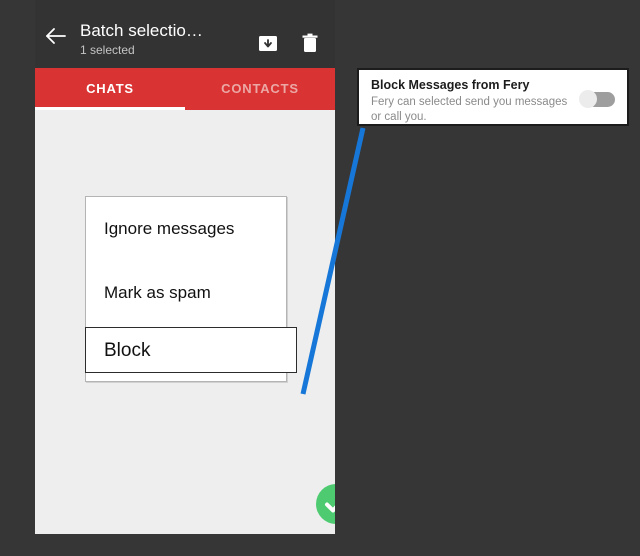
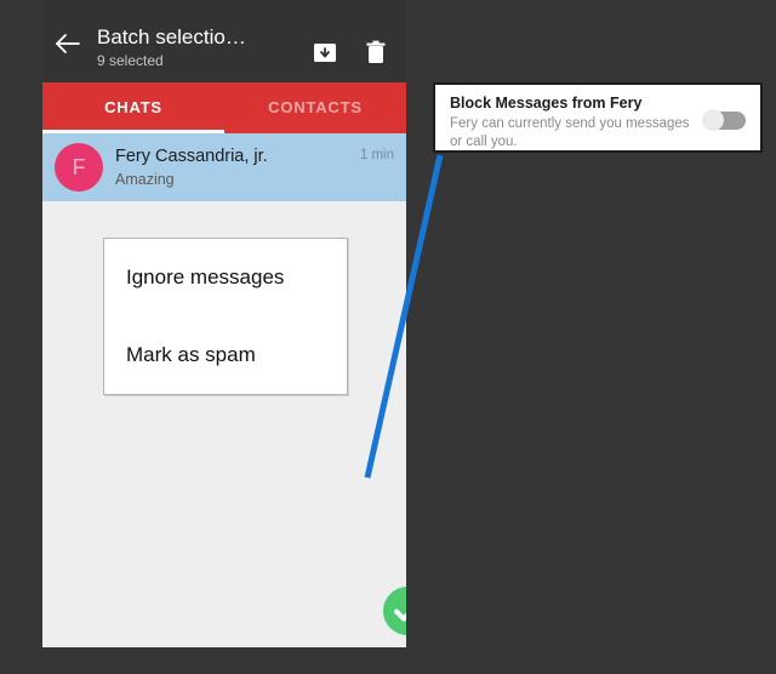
  Batch selectio…
- 1 selected
+ 9 selected
  CHATS
  CONTACTS
+ F
+ Fery Cassandria, jr.
+ Amazing
+ 1 min
  Ignore messages
  Mark as spam
- Block
  Block Messages from Fery
- Fery can selected send you messages or call you.
+ Fery can currently send you messages or call you.
